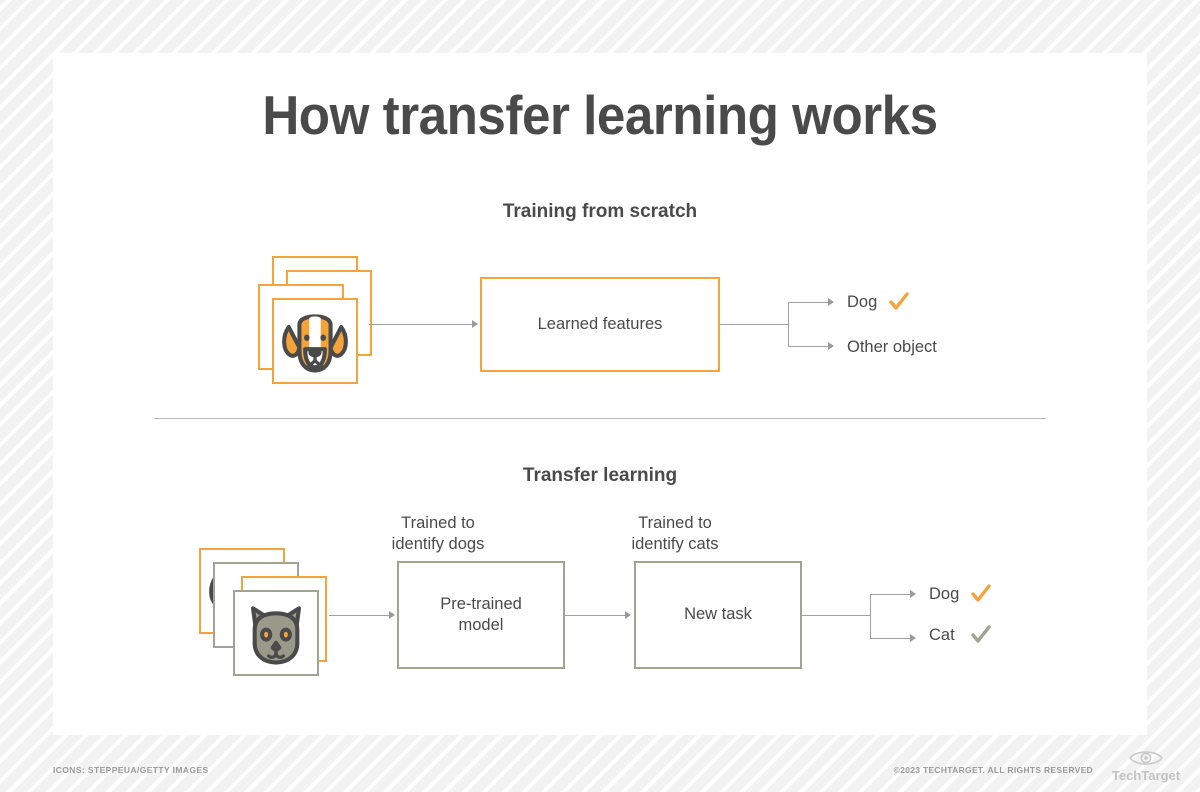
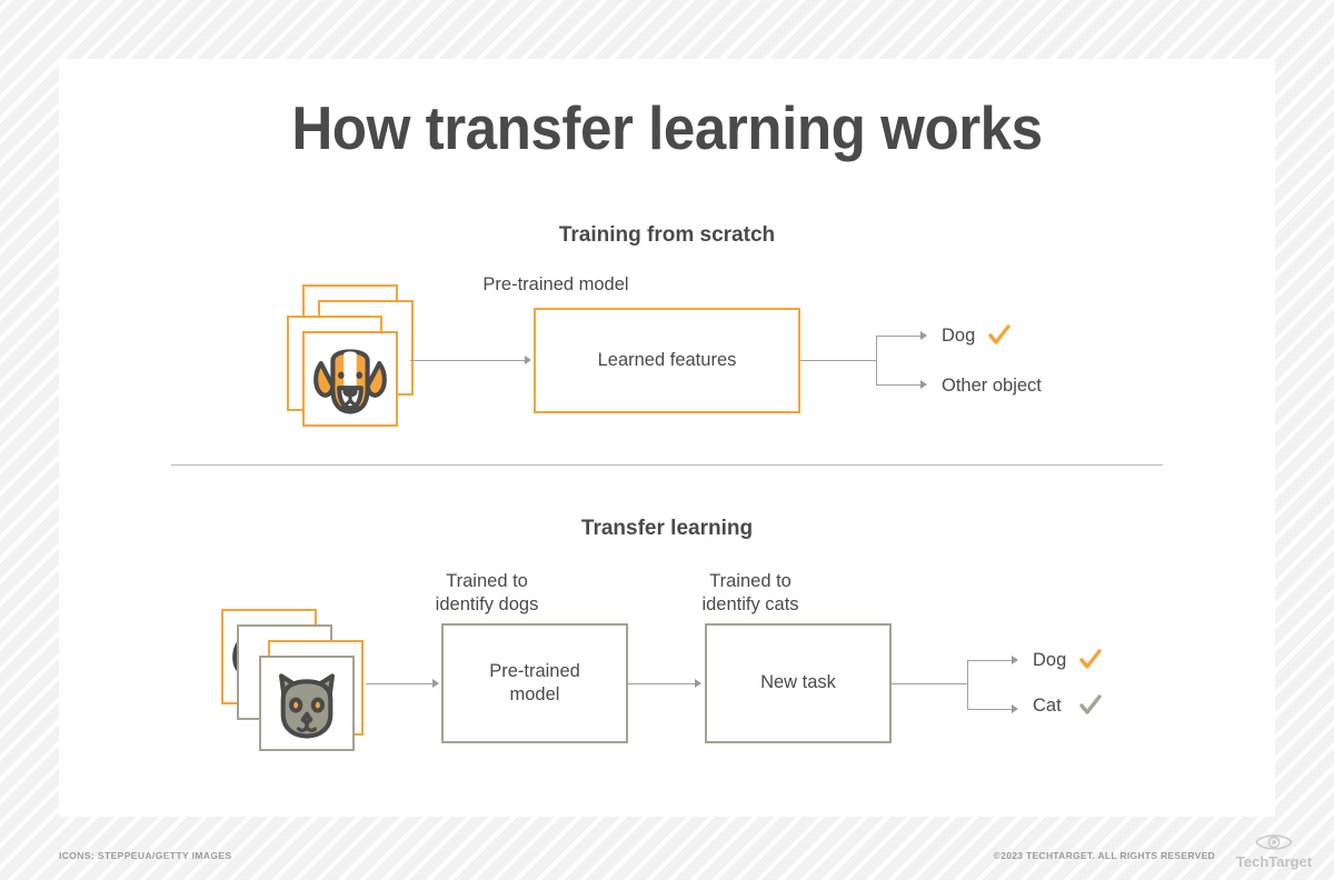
  How transfer learning works
  Training from scratch
+ Pre-trained model
  Learned features
  Dog
  Other object
  Transfer learning
  Trained to
  identify dogs
  Pre-trained
  model
  Trained to
  identify cats
  New task
  Dog
  Cat
  ICONS: STEPPEUA/GETTY IMAGES
  ©2023 TECHTARGET. ALL RIGHTS RESERVED
  TechTarget
